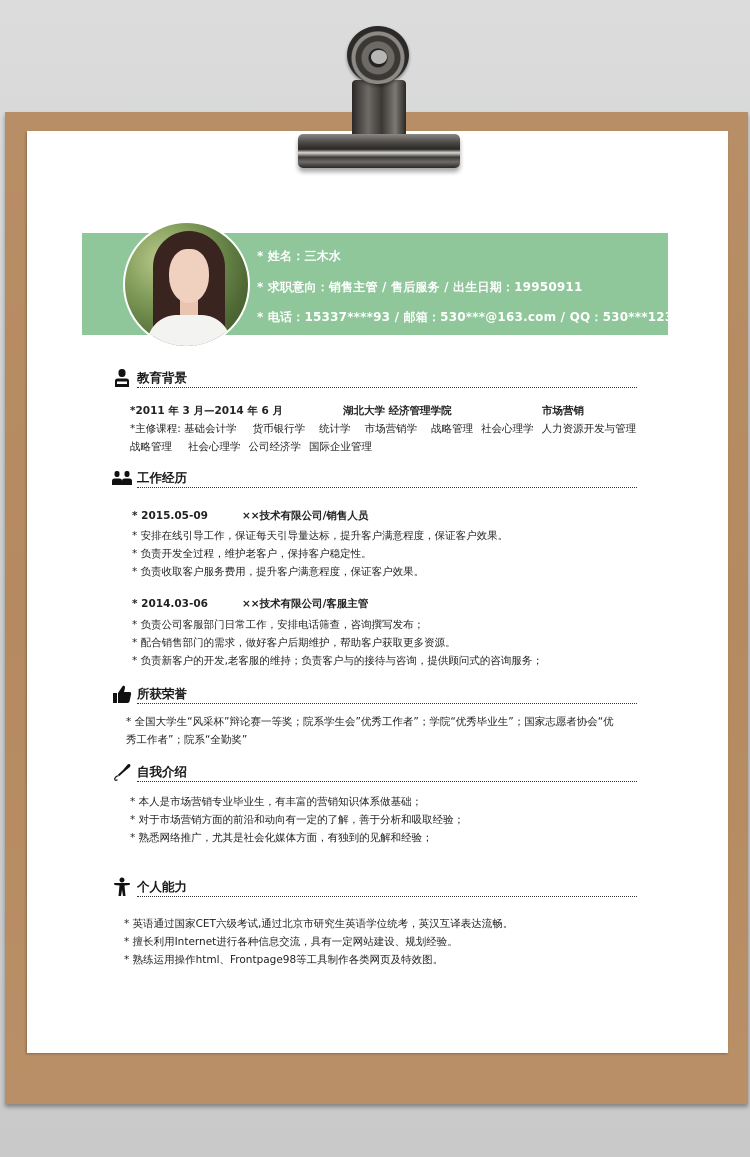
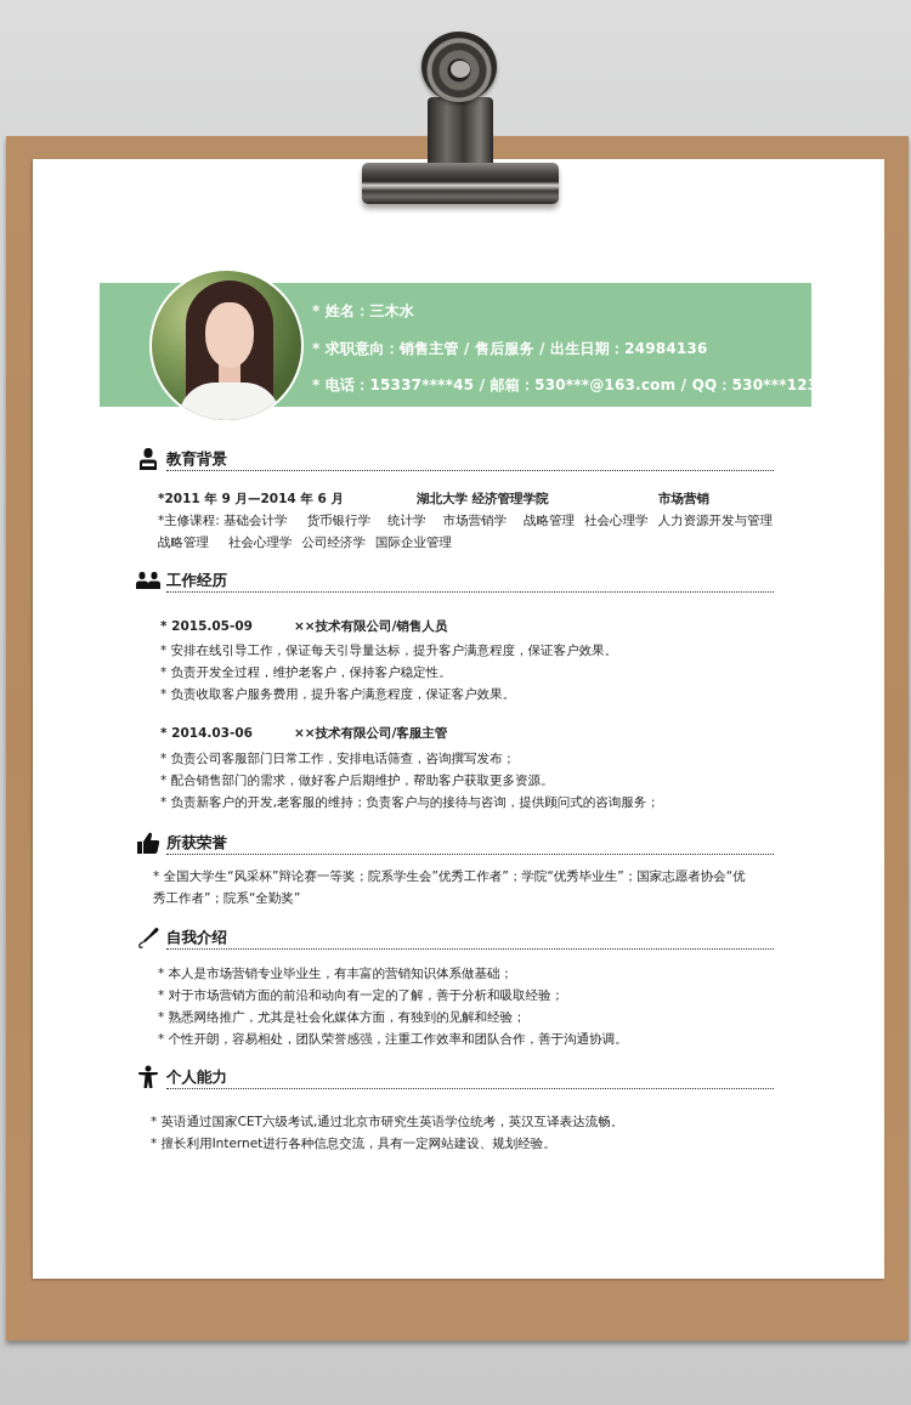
  * 姓名：三木水
- * 求职意向：销售主管 / 售后服务 / 出生日期：19950911
+ * 求职意向：销售主管 / 售后服务 / 出生日期：24984136
- * 电话：15337****93 / 邮箱：530***@163.com / QQ：530***123
+ * 电话：15337****45 / 邮箱：530***@163.com / QQ：530***123
  教育背景
- *2011 年 3 月—2014 年 6 月
+ *2011 年 9 月—2014 年 6 月
  湖北大学 经济管理学院
  市场营销
  *主修课程: 基础会计学 货币银行学 统计学 市场营销学 战略管理 社会心理学 人力资源开发与管理
  战略管理 社会心理学 公司经济学 国际企业管理
  工作经历
  * 2015.05-09
  ××技术有限公司/销售人员
  * 安排在线引导工作，保证每天引导量达标，提升客户满意程度，保证客户效果。
  * 负责开发全过程，维护老客户，保持客户稳定性。
  * 负责收取客户服务费用，提升客户满意程度，保证客户效果。
  * 2014.03-06
  ××技术有限公司/客服主管
  * 负责公司客服部门日常工作，安排电话筛查，咨询撰写发布；
  * 配合销售部门的需求，做好客户后期维护，帮助客户获取更多资源。
  * 负责新客户的开发,老客服的维持；负责客户与的接待与咨询，提供顾问式的咨询服务；
  所获荣誉
  * 全国大学生“风采杯”辩论赛一等奖；院系学生会”优秀工作者”；学院“优秀毕业生”；国家志愿者协会“优
  秀工作者”；院系“全勤奖”
  自我介绍
  * 本人是市场营销专业毕业生，有丰富的营销知识体系做基础；
  * 对于市场营销方面的前沿和动向有一定的了解，善于分析和吸取经验；
  * 熟悉网络推广，尤其是社会化媒体方面，有独到的见解和经验；
+ * 个性开朗，容易相处，团队荣誉感强，注重工作效率和团队合作，善于沟通协调。
  个人能力
  * 英语通过国家CET六级考试,通过北京市研究生英语学位统考，英汉互译表达流畅。
  * 擅长利用Internet进行各种信息交流，具有一定网站建设、规划经验。
- * 熟练运用操作html、Frontpage98等工具制作各类网页及特效图。
